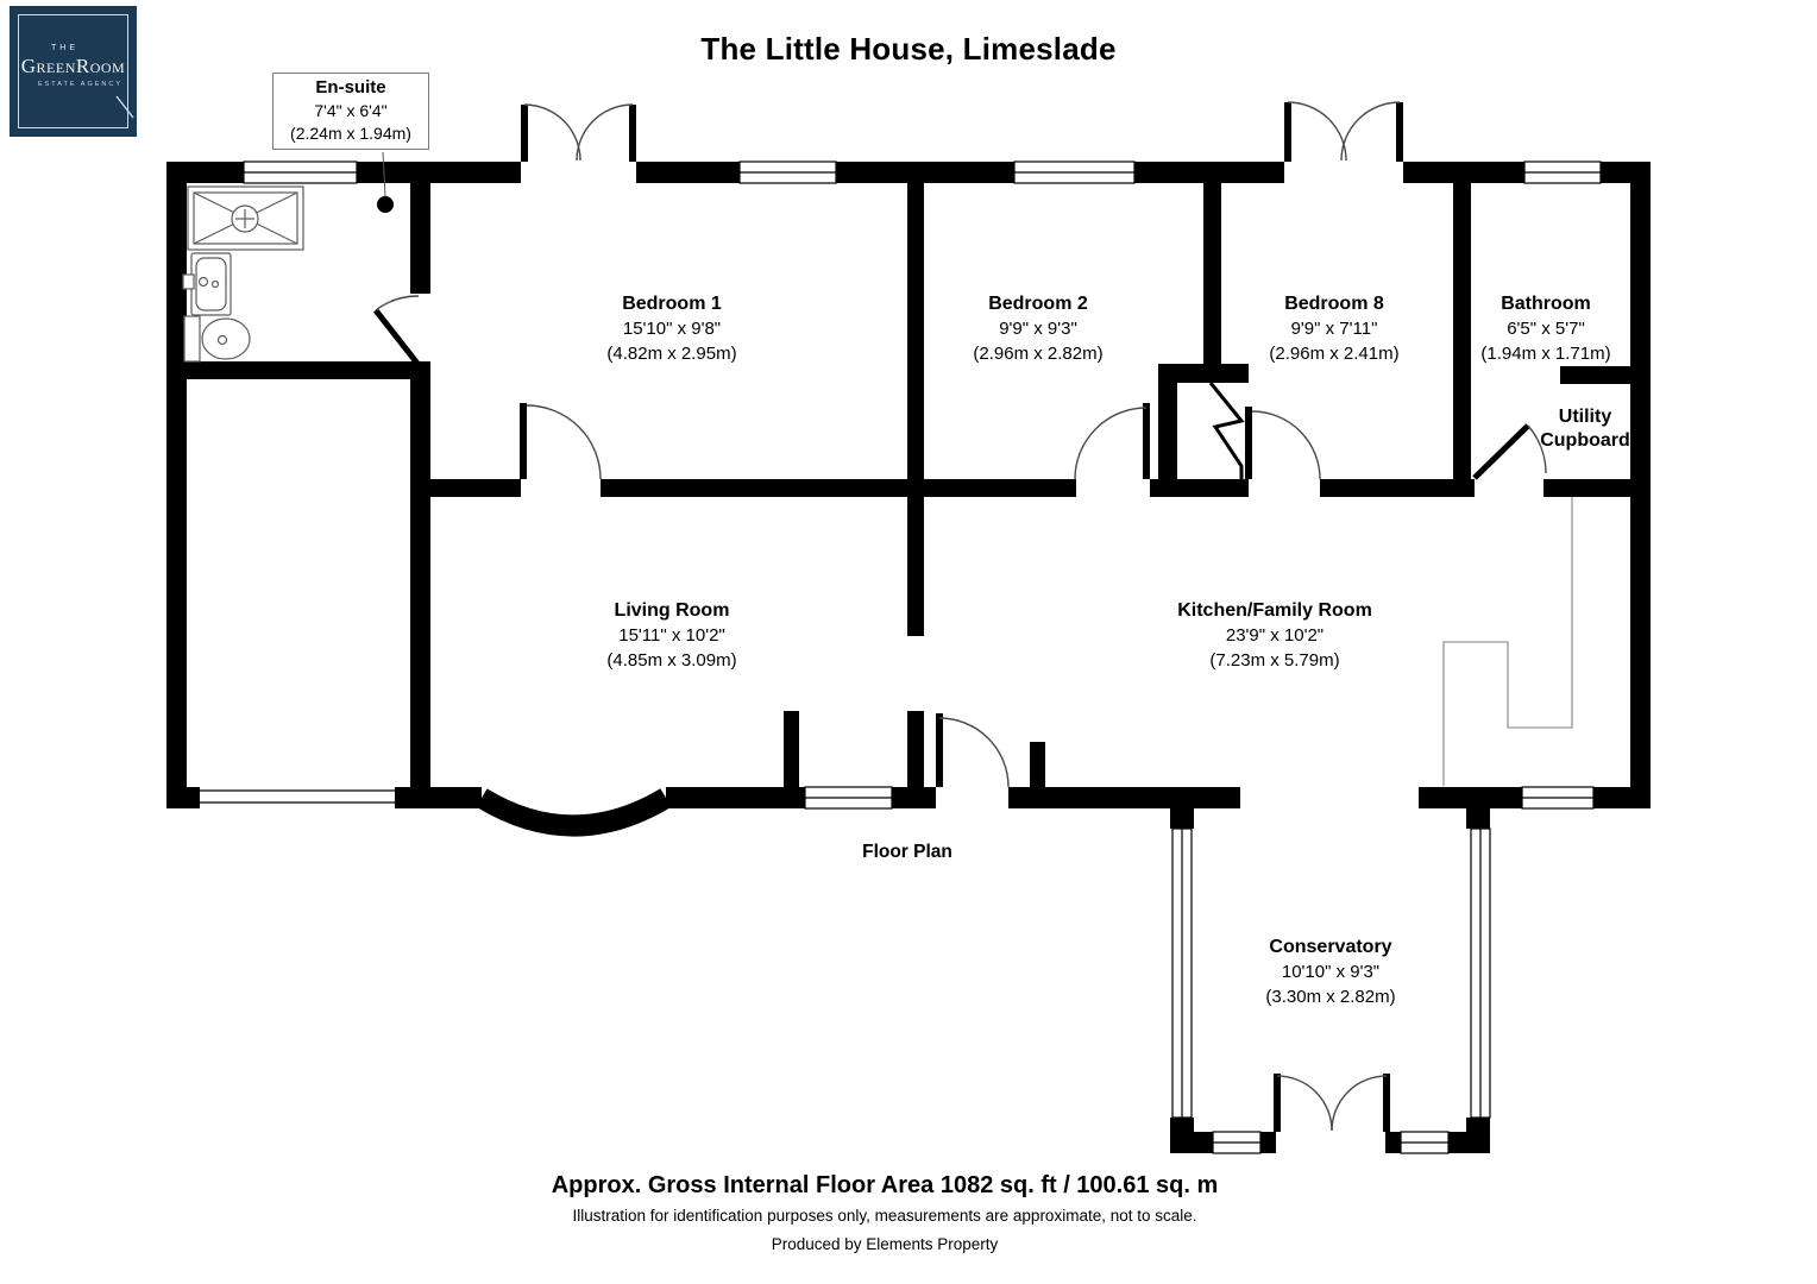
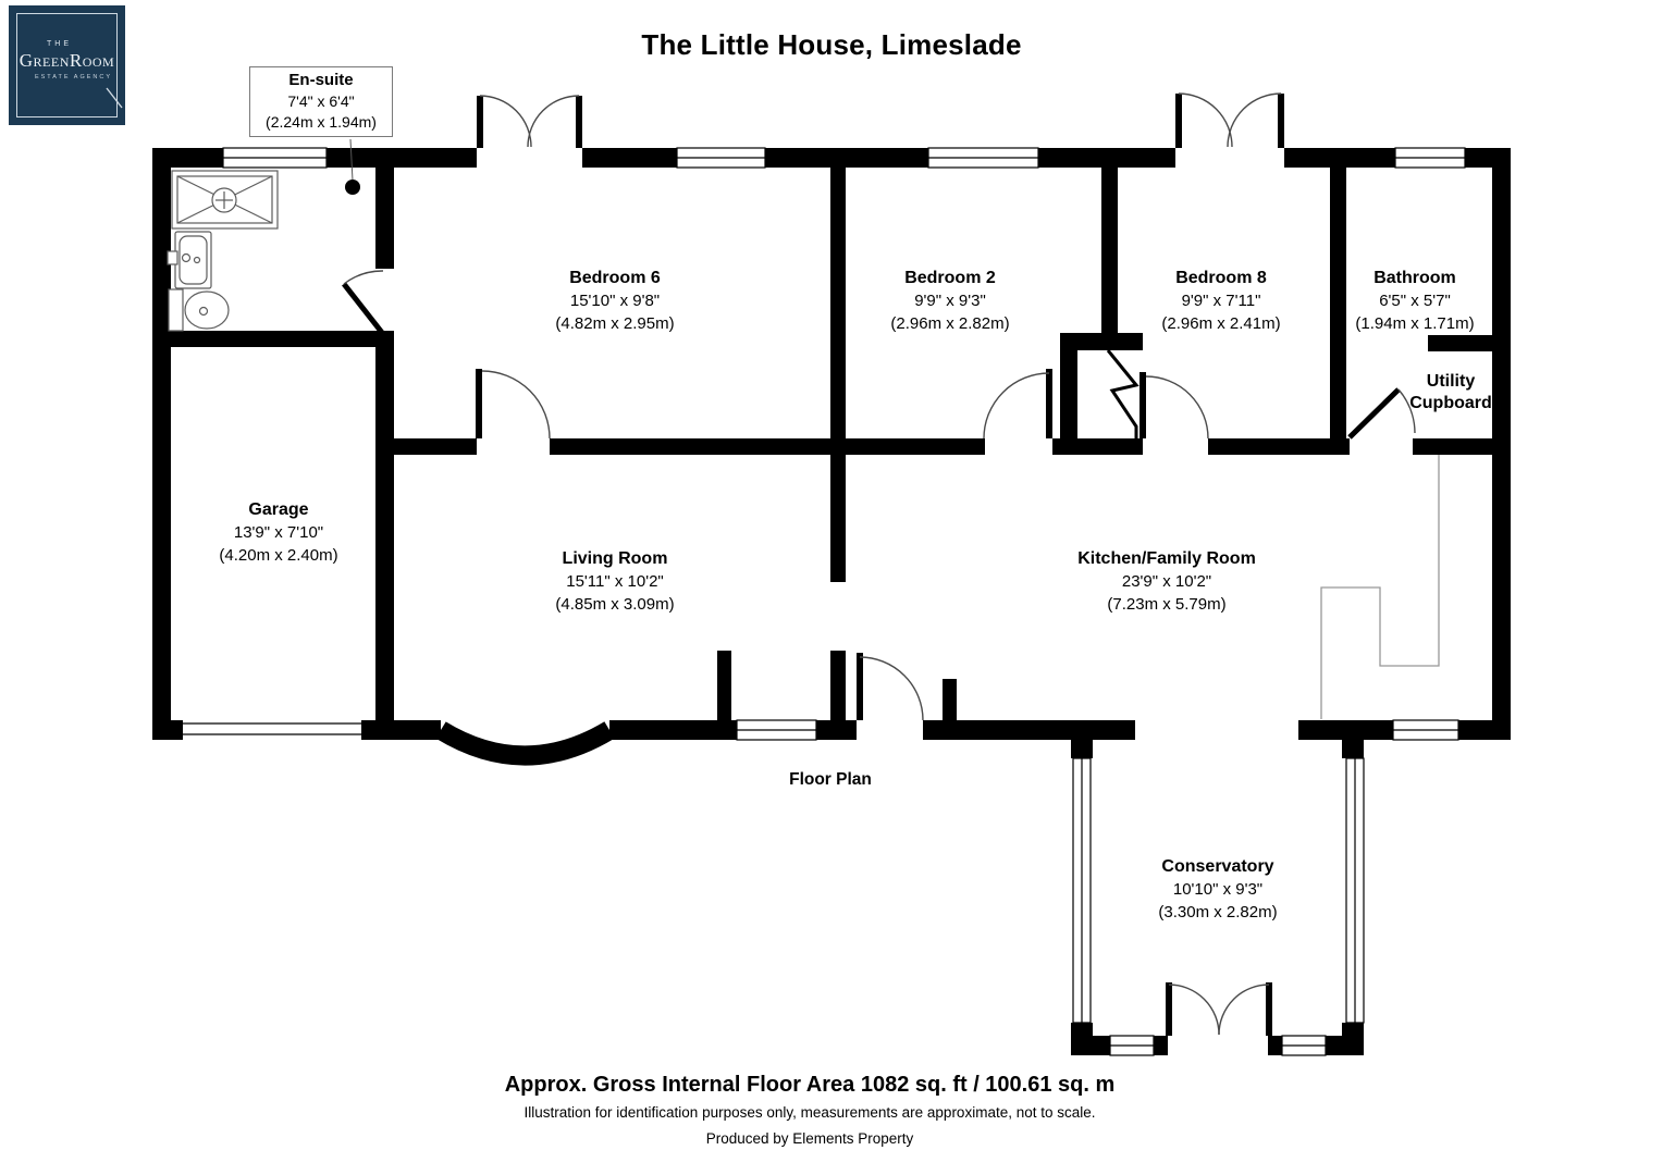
  GreenRoom
  The Little House, Limeslade
  En-suite
  7'4" x 6'4"
  (2.24m x 1.94m)
- Bedroom 1
+ Bedroom 6
  15'10" x 9'8"
  (4.82m x 2.95m)
  Bedroom 2
  9'9" x 9'3"
  (2.96m x 2.82m)
  Bedroom 8
  9'9" x 7'11"
  (2.96m x 2.41m)
  Bathroom
  6'5" x 5'7"
  (1.94m x 1.71m)
  Utility
  Cupboard
+ Garage
+ 13'9" x 7'10"
+ (4.20m x 2.40m)
  Living Room
  15'11" x 10'2"
  (4.85m x 3.09m)
  Kitchen/Family Room
  23'9" x 10'2"
  (7.23m x 5.79m)
  Conservatory
  10'10" x 9'3"
  (3.30m x 2.82m)
  Floor Plan
  Approx. Gross Internal Floor Area 1082 sq. ft / 100.61 sq. m
  Illustration for identification purposes only, measurements are approximate, not to scale.
  Produced by Elements Property
